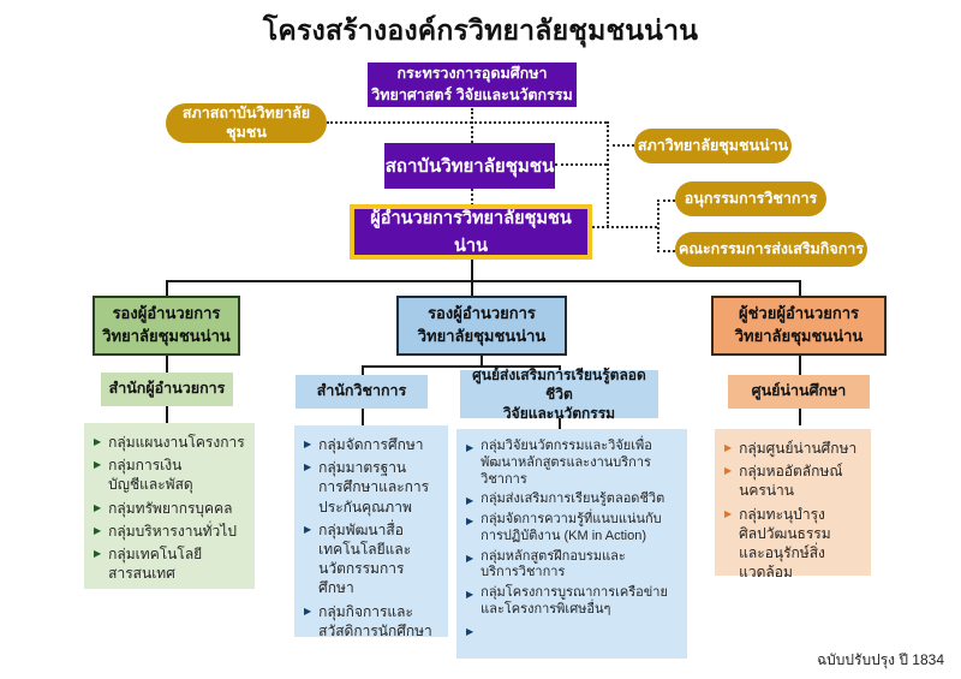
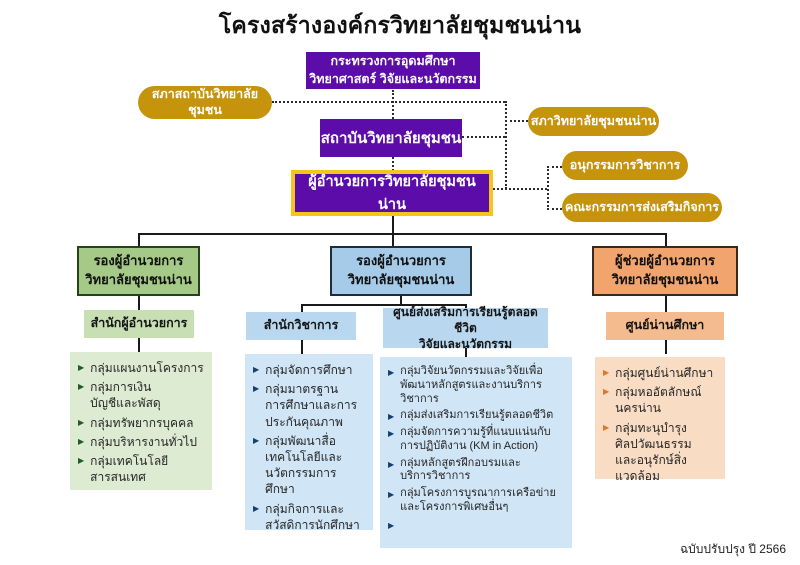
  โครงสร้างองค์กรวิทยาลัยชุมชนน่าน
  กระทรวงการอุดมศึกษา
  วิทยาศาสตร์ วิจัยและนวัตกรรม
  สภาสถาบันวิทยาลัยชุมชน
  สถาบันวิทยาลัยชุมชน
  สภาวิทยาลัยชุมชนน่าน
  อนุกรรมการวิชาการ
  คณะกรรมการส่งเสริมกิจการ
  ผู้อำนวยการวิทยาลัยชุมชนน่าน
  รองผู้อำนวยการ
  วิทยาลัยชุมชนน่าน
  รองผู้อำนวยการ
  วิทยาลัยชุมชนน่าน
  ผู้ช่วยผู้อำนวยการ
  วิทยาลัยชุมชนน่าน
  สำนักผู้อำนวยการ
  สำนักวิชาการ
  ศูนย์ส่งเสริมการเรียนรู้ตลอดชีวิต
  วิจัยและนวัตกรรม
  ศูนย์น่านศึกษา
  ▶
  กลุ่มแผนงานโครงการ
  ▶
  กลุ่มการเงิน
  บัญชีและพัสดุ
  ▶
  กลุ่มทรัพยากรบุคคล
  ▶
  กลุ่มบริหารงานทั่วไป
  ▶
  กลุ่มเทคโนโลยี
  สารสนเทศ
  ▶
  กลุ่มจัดการศึกษา
  ▶
  กลุ่มมาตรฐาน
  การศึกษาและการ
  ประกันคุณภาพ
  ▶
  กลุ่มพัฒนาสื่อ
  เทคโนโลยีและ
  นวัตกรรมการศึกษา
  ▶
  กลุ่มกิจการและ
  สวัสดิการนักศึกษา
  ▶
  กลุ่มวิจัยนวัตกรรมและวิจัยเพื่อ
  พัฒนาหลักสูตรและงานบริการ
  วิชาการ
  ▶
  กลุ่มส่งเสริมการเรียนรู้ตลอดชีวิต
  ▶
  กลุ่มจัดการความรู้ที่แนบแน่นกับ
  การปฏิบัติงาน (KM in Action)
  ▶
  กลุ่มหลักสูตรฝึกอบรมและ
  บริการวิชาการ
  ▶
  กลุ่มโครงการบูรณาการเครือข่าย
  และโครงการพิเศษอื่นๆ
  ▶
  ▶
  กลุ่มศูนย์น่านศึกษา
  ▶
  กลุ่มหออัตลักษณ์
  นครน่าน
  ▶
  กลุ่มทะนุบำรุง
  ศิลปวัฒนธรรม
  และอนุรักษ์สิ่งแวดล้อม
- ฉบับปรับปรุง ปี 1834
+ ฉบับปรับปรุง ปี 2566
